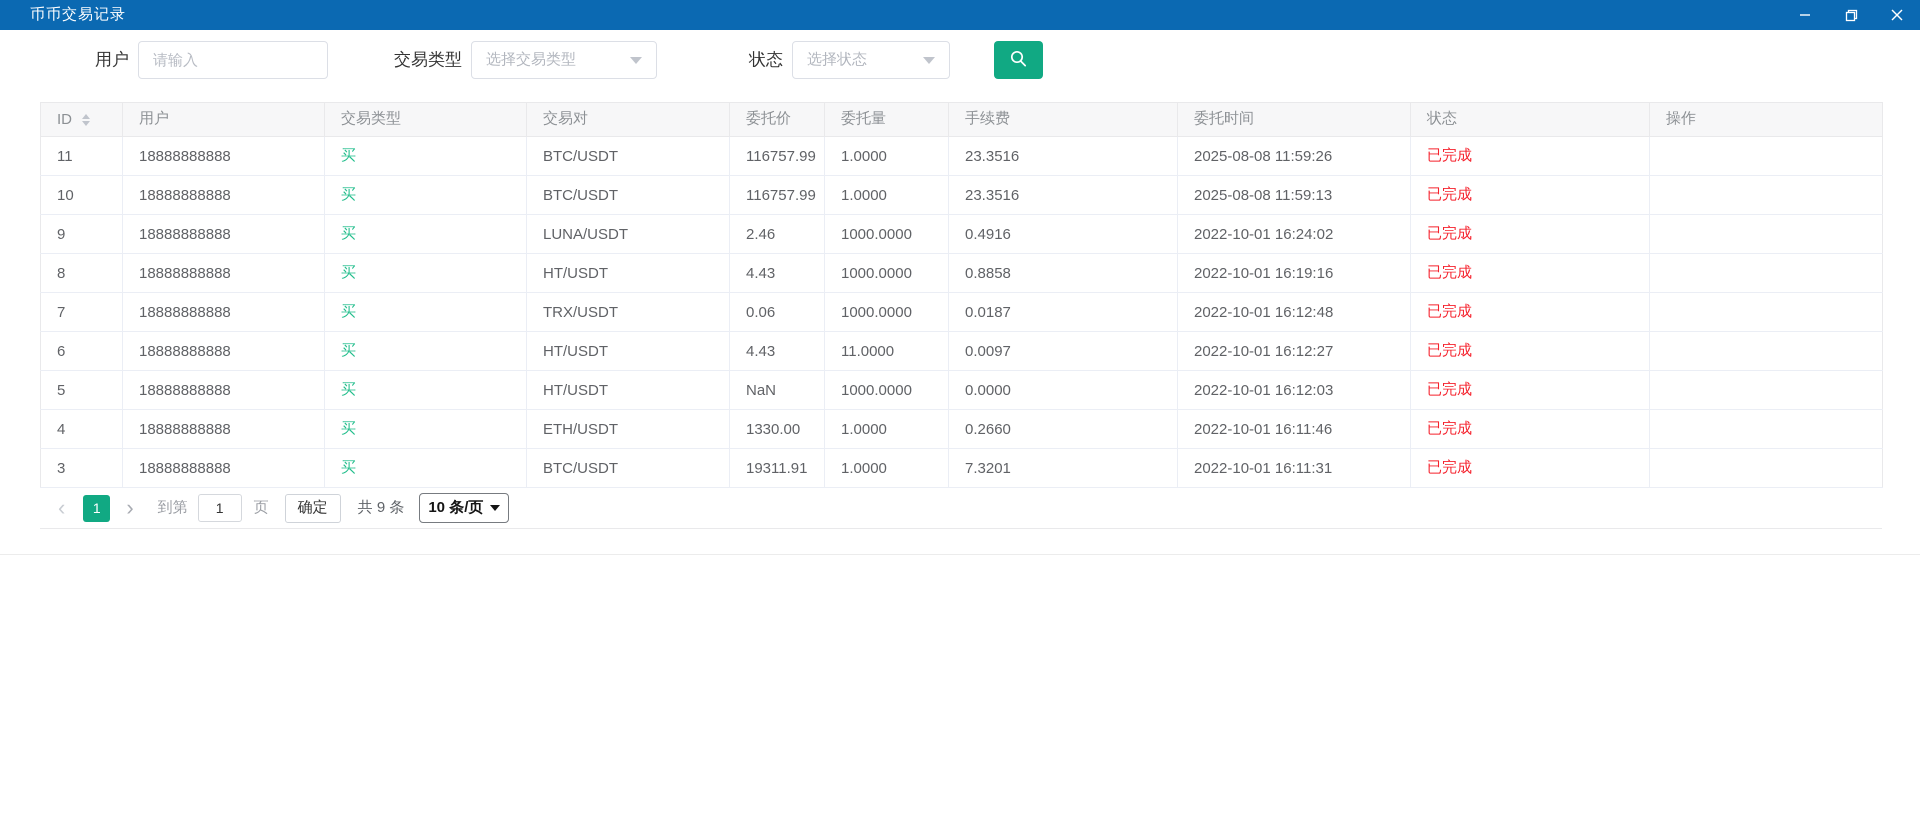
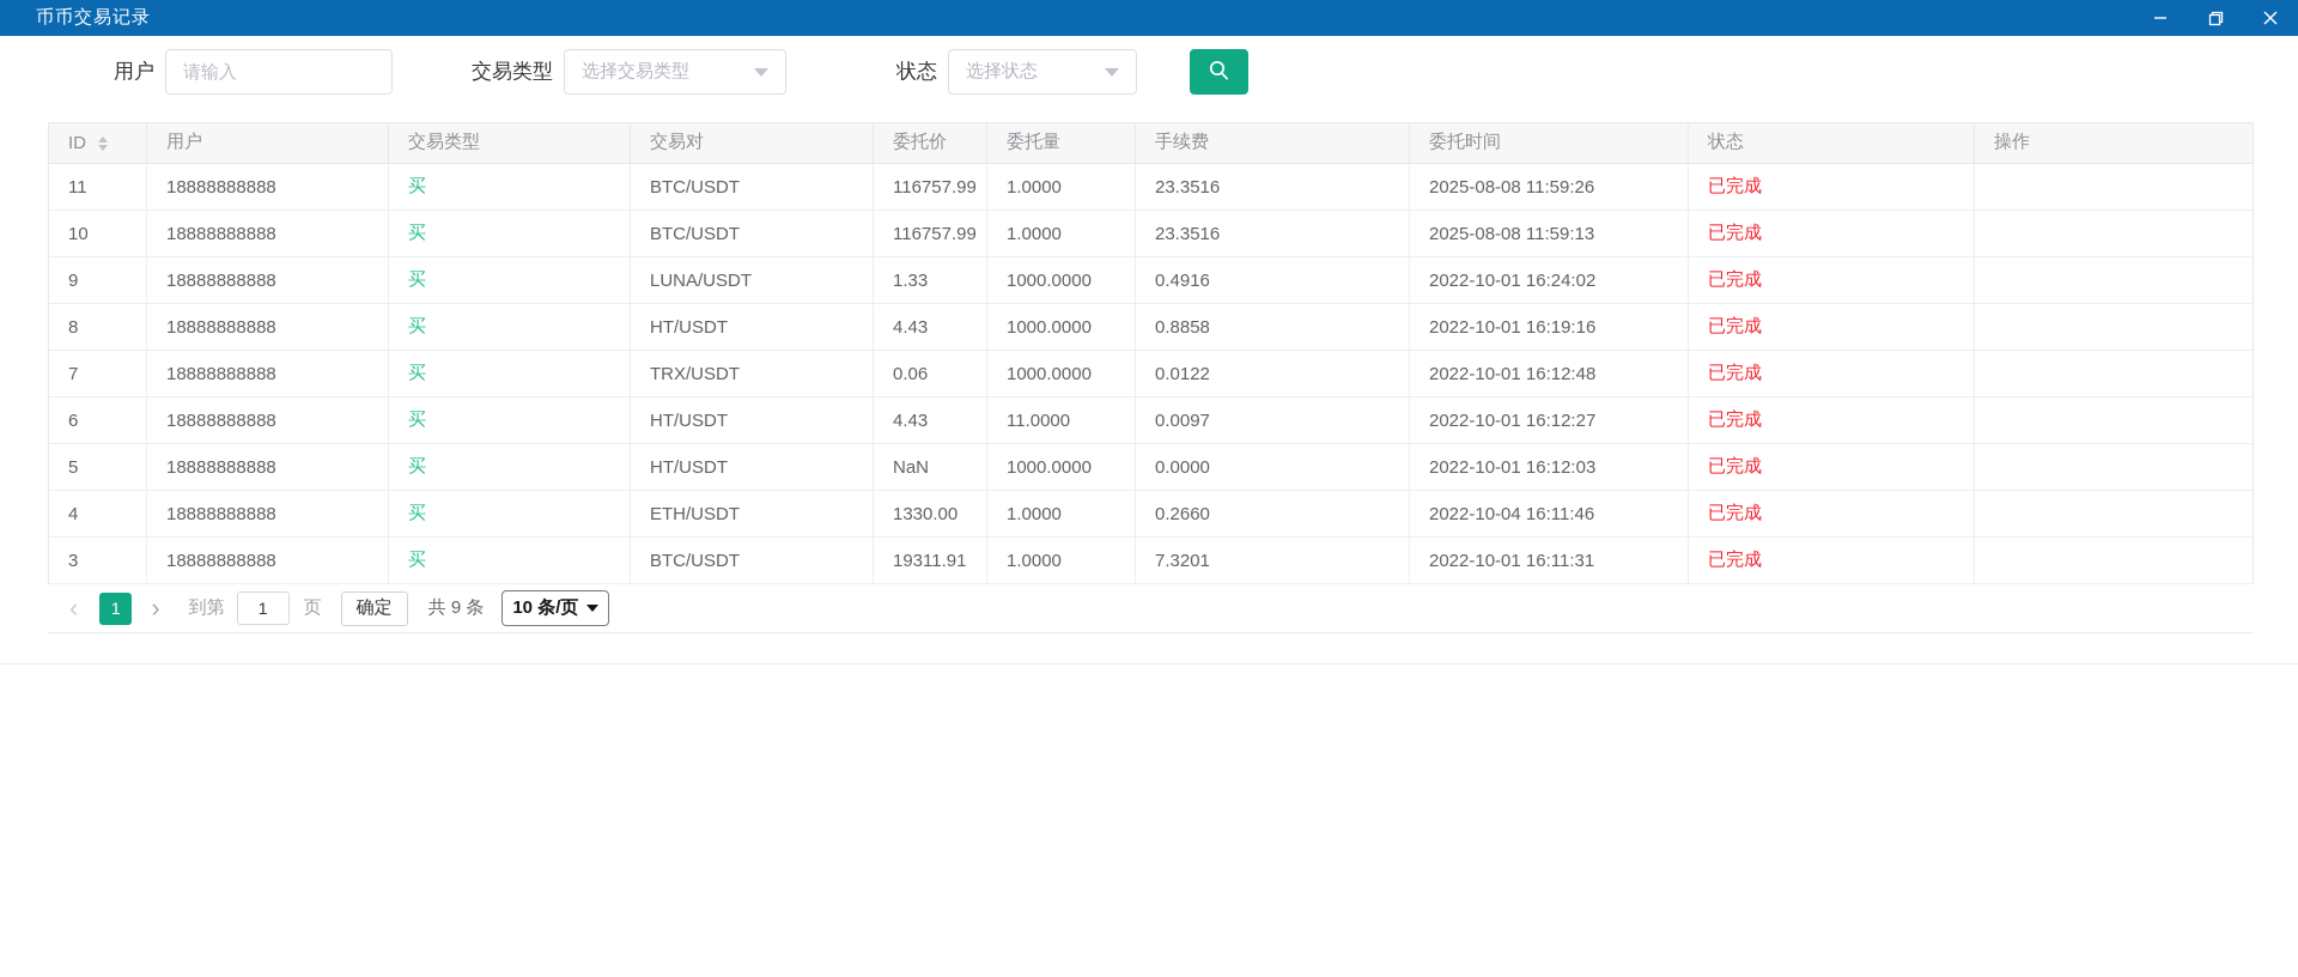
  币币交易记录
  用户
  请输入
  交易类型
  选择交易类型
  状态
  选择状态
  ID	用户	交易类型	交易对	委托价	委托量	手续费	委托时间	状态	操作
  11	18888888888	买	BTC/USDT	116757.99	1.0000	23.3516	2025-08-08 11:59:26	已完成
  10	18888888888	买	BTC/USDT	116757.99	1.0000	23.3516	2025-08-08 11:59:13	已完成
- 9	18888888888	买	LUNA/USDT	2.46	1000.0000	0.4916	2022-10-01 16:24:02	已完成
+ 9	18888888888	买	LUNA/USDT	1.33	1000.0000	0.4916	2022-10-01 16:24:02	已完成
  8	18888888888	买	HT/USDT	4.43	1000.0000	0.8858	2022-10-01 16:19:16	已完成
- 7	18888888888	买	TRX/USDT	0.06	1000.0000	0.0187	2022-10-01 16:12:48	已完成
+ 7	18888888888	买	TRX/USDT	0.06	1000.0000	0.0122	2022-10-01 16:12:48	已完成
  6	18888888888	买	HT/USDT	4.43	11.0000	0.0097	2022-10-01 16:12:27	已完成
  5	18888888888	买	HT/USDT	NaN	1000.0000	0.0000	2022-10-01 16:12:03	已完成
- 4	18888888888	买	ETH/USDT	1330.00	1.0000	0.2660	2022-10-01 16:11:46	已完成
+ 4	18888888888	买	ETH/USDT	1330.00	1.0000	0.2660	2022-10-04 16:11:46	已完成
  3	18888888888	买	BTC/USDT	19311.91	1.0000	7.3201	2022-10-01 16:11:31	已完成
  ‹
  1
  ›
  到第
  1
  页
  确定
  共 9 条
  10 条/页
